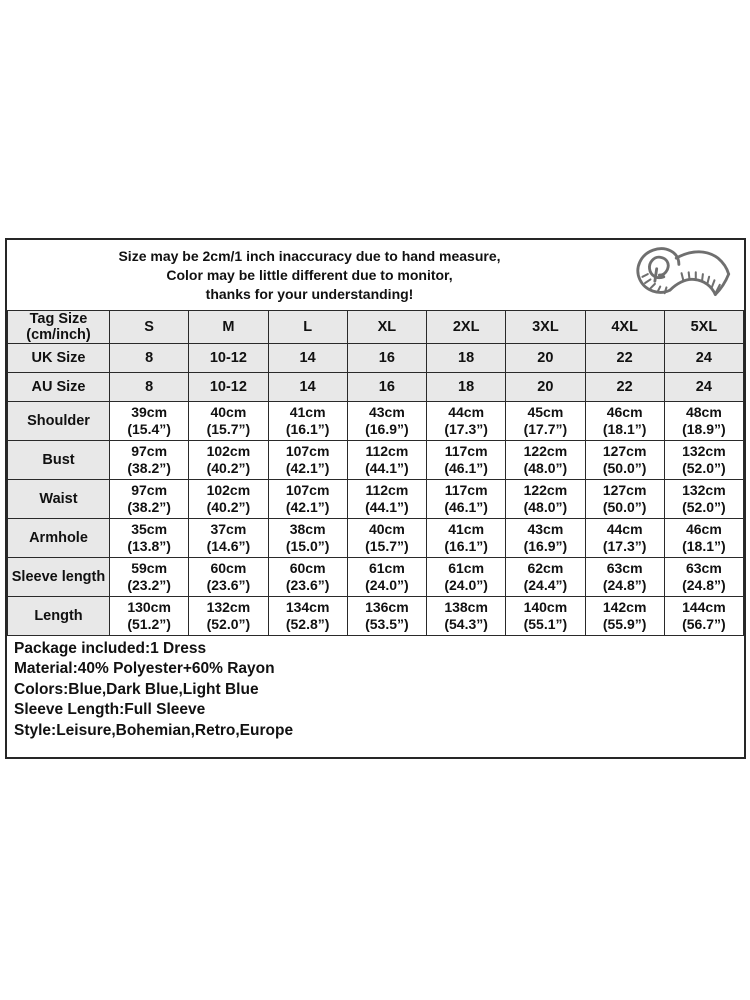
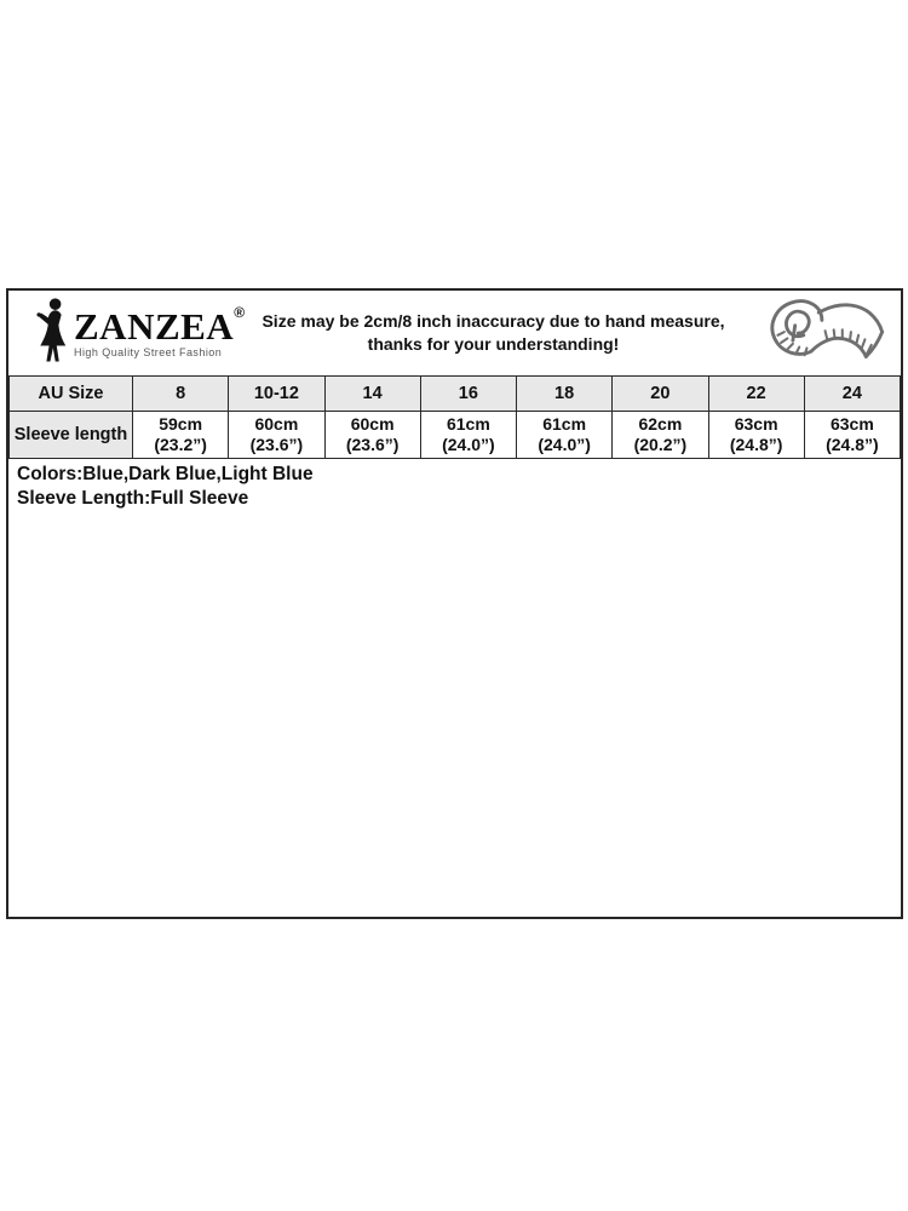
+ ZANZEA®
+ High Quality Street Fashion
- Size may be 2cm/1 inch inaccuracy due to hand measure,
+ Size may be 2cm/8 inch inaccuracy due to hand measure,
- Color may be little different due to monitor,
  thanks for your understanding!
- Tag Size(cm/inch)	S	M	L	XL	2XL	3XL	4XL	5XL
- UK Size	8	10-12	14	16	18	20	22	24
  AU Size	8	10-12	14	16	18	20	22	24
- Shoulder	39cm(15.4”)	40cm(15.7”)	41cm(16.1”)	43cm(16.9”)	44cm(17.3”)	45cm(17.7”)	46cm(18.1”)	48cm(18.9”)
- Bust	97cm(38.2”)	102cm(40.2”)	107cm(42.1”)	112cm(44.1”)	117cm(46.1”)	122cm(48.0”)	127cm(50.0”)	132cm(52.0”)
- Waist	97cm(38.2”)	102cm(40.2”)	107cm(42.1”)	112cm(44.1”)	117cm(46.1”)	122cm(48.0”)	127cm(50.0”)	132cm(52.0”)
- Armhole	35cm(13.8”)	37cm(14.6”)	38cm(15.0”)	40cm(15.7”)	41cm(16.1”)	43cm(16.9”)	44cm(17.3”)	46cm(18.1”)
- Sleeve length	59cm(23.2”)	60cm(23.6”)	60cm(23.6”)	61cm(24.0”)	61cm(24.0”)	62cm(24.4”)	63cm(24.8”)	63cm(24.8”)
+ Sleeve length	59cm(23.2”)	60cm(23.6”)	60cm(23.6”)	61cm(24.0”)	61cm(24.0”)	62cm(20.2”)	63cm(24.8”)	63cm(24.8”)
- Length	130cm(51.2”)	132cm(52.0”)	134cm(52.8”)	136cm(53.5”)	138cm(54.3”)	140cm(55.1”)	142cm(55.9”)	144cm(56.7”)
- Package included:1 Dress
- Material:40% Polyester+60% Rayon
  Colors:Blue,Dark Blue,Light Blue
  Sleeve Length:Full Sleeve
- Style:Leisure,Bohemian,Retro,Europe
